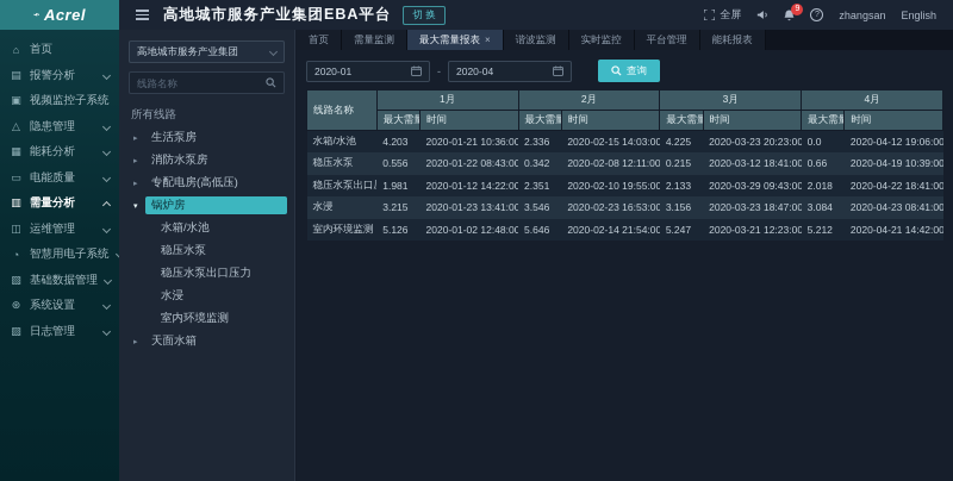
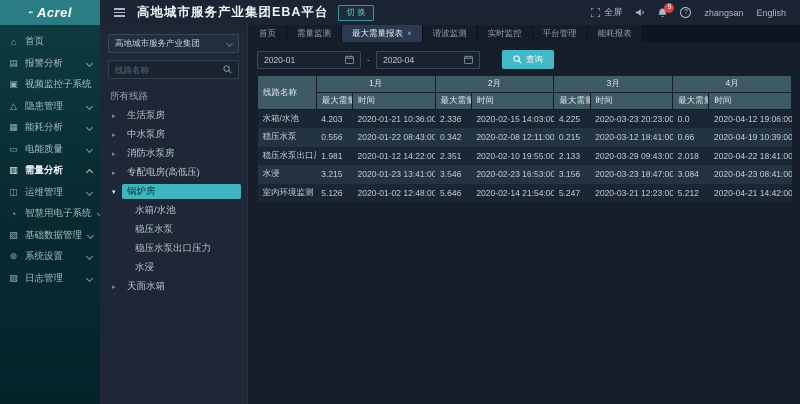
  Acrel
  高地城市服务产业集团EBA平台
  切 换
  全屏
  zhangsan
  English
  ⌂
  首页
  ▤
  报警分析
  ▣
  视频监控子系统
  △
  隐患管理
  ▦
  能耗分析
  ▭
  电能质量
  ▥
  需量分析
  ◫
  运维管理
  ◔
  智慧用电子系统
  ▧
  基础数据管理
  ⊛
  系统设置
  ▨
  日志管理
  高地城市服务产业集团
  线路名称
  所有线路
  生活泵房
+ 中水泵房
  消防水泵房
  专配电房(高低压)
  锅炉房
  水箱/水池
  稳压水泵
  稳压水泵出口压力
  水浸
- 室内环境监测
  天面水箱
  首页
  需量监测
  最大需量报表
  ×
  谐波监测
  实时监控
  平台管理
  能耗报表
  2020-01
  -
  2020-04
  查询
  线路名称	1月	2月	3月	4月
  最大需量	时间	最大需量	时间	最大需量	时间	最大需量	时间
  水箱/水池	4.203	2020-01-21 10:36:00	2.336	2020-02-15 14:03:00	4.225	2020-03-23 20:23:00	0.0	2020-04-12 19:06:00
  稳压水泵	0.556	2020-01-22 08:43:00	0.342	2020-02-08 12:11:00	0.215	2020-03-12 18:41:00	0.66	2020-04-19 10:39:00
  稳压水泵出口	1.981	2020-01-12 14:22:00	2.351	2020-02-10 19:55:00	2.133	2020-03-29 09:43:00	2.018	2020-04-22 18:41:00
  水浸	3.215	2020-01-23 13:41:00	3.546	2020-02-23 16:53:00	3.156	2020-03-23 18:47:00	3.084	2020-04-23 08:41:00
  室内环境监测	5.126	2020-01-02 12:48:00	5.646	2020-02-14 21:54:00	5.247	2020-03-21 12:23:00	5.212	2020-04-21 14:42:00
